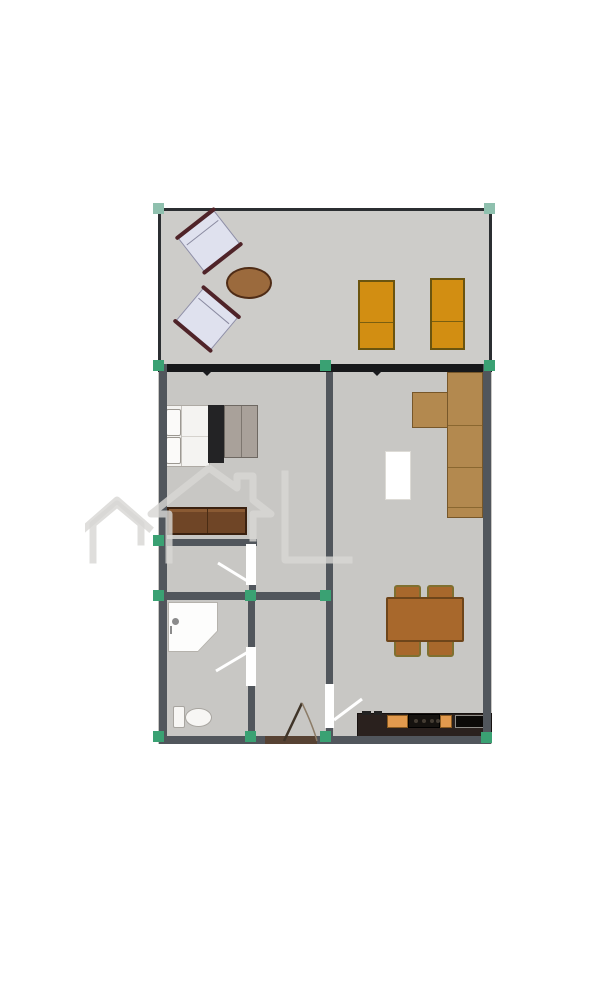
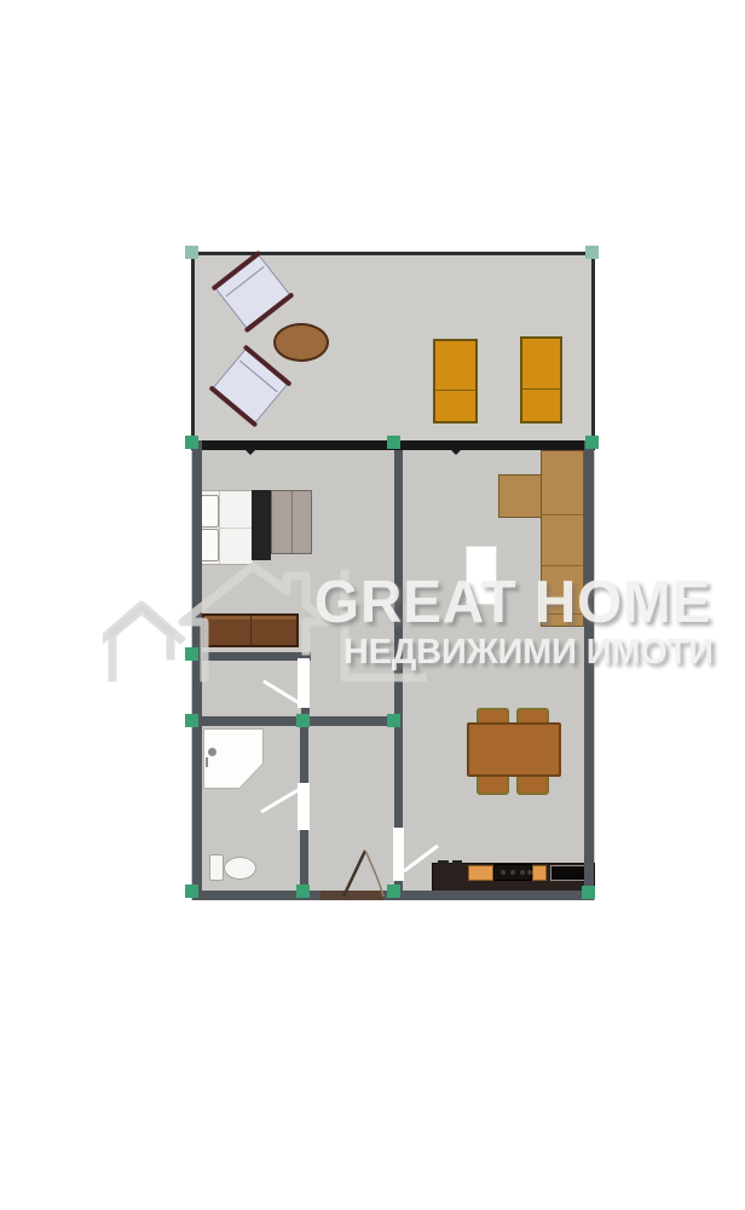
+ GREAT HOME
+ НЕДВИЖИМИ ИМОТИ
